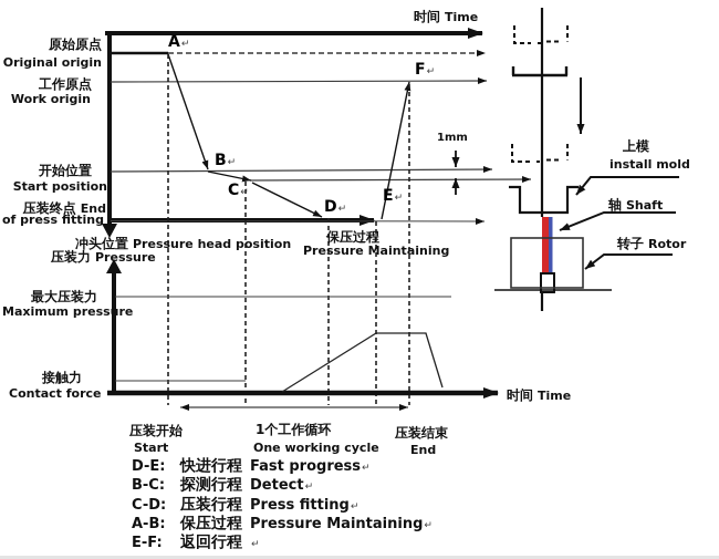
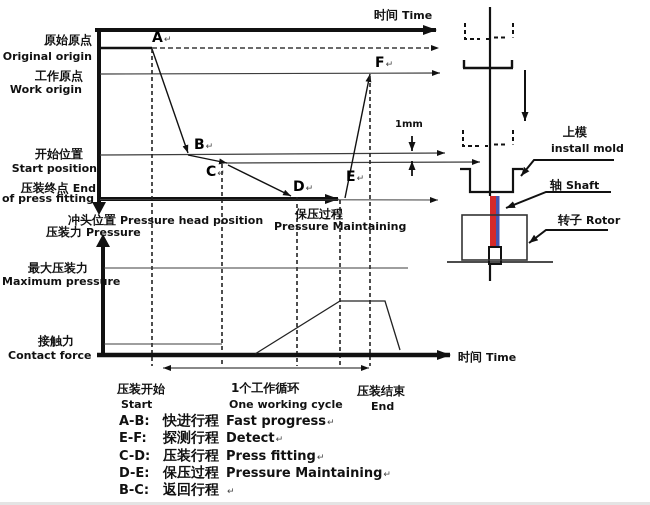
  原始原点
  Original origin
  工作原点
  Work origin
  开始位置
  Start position
  压装终点 End
  of press fitting
  冲头位置 Pressure head position
  时间 Time
  保压过程
  Pressure Maintaining
  1mm
  A↵
  B↵
  C↵
  D↵
  E↵
  F↵
  压装力 Pressure
  最大压装力
  Maximum pressure
  接触力
  Contact force
  时间 Time
  压装开始
  Start
  1个工作循环
  One working cycle
  压装结束
  End
  上模
  install mold
  轴 Shaft
  转子 Rotor
- D-E:
+ A-B:
  快进行程
  Fast progress
  ↵
- B-C:
+ E-F:
  探测行程
  Detect
  ↵
  C-D:
  压装行程
  Press fitting
  ↵
- A-B:
+ D-E:
  保压过程
  Pressure Maintaining
  ↵
- E-F:
+ B-C:
  返回行程
  ↵
